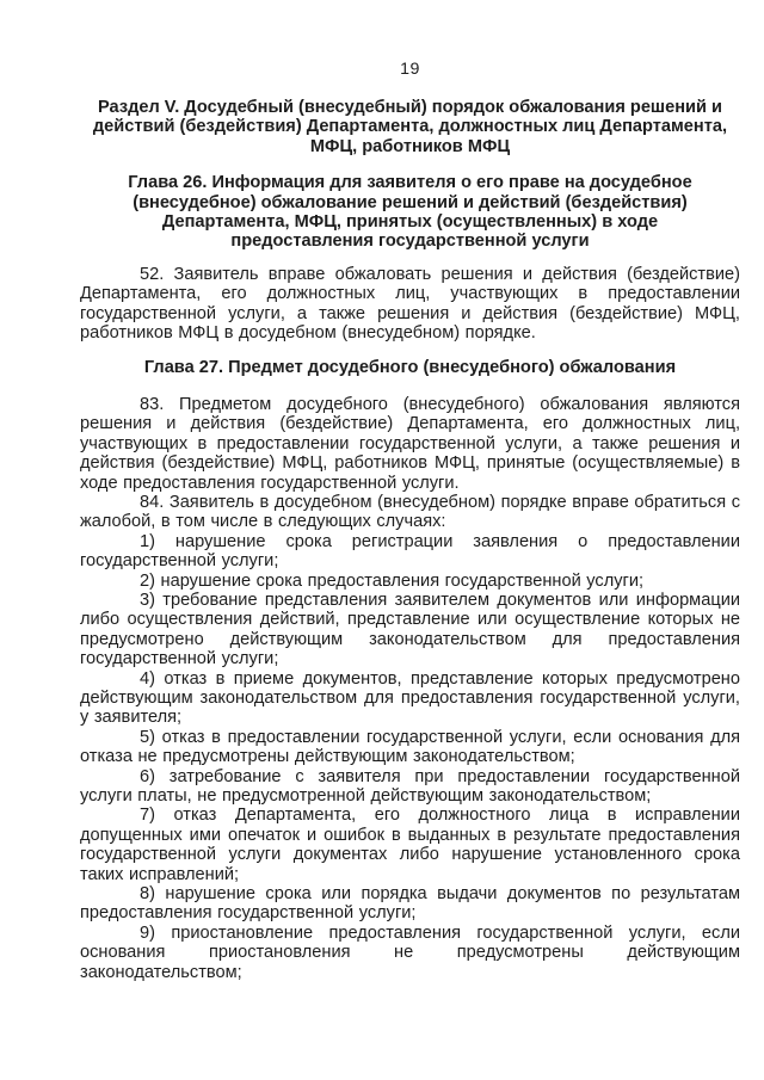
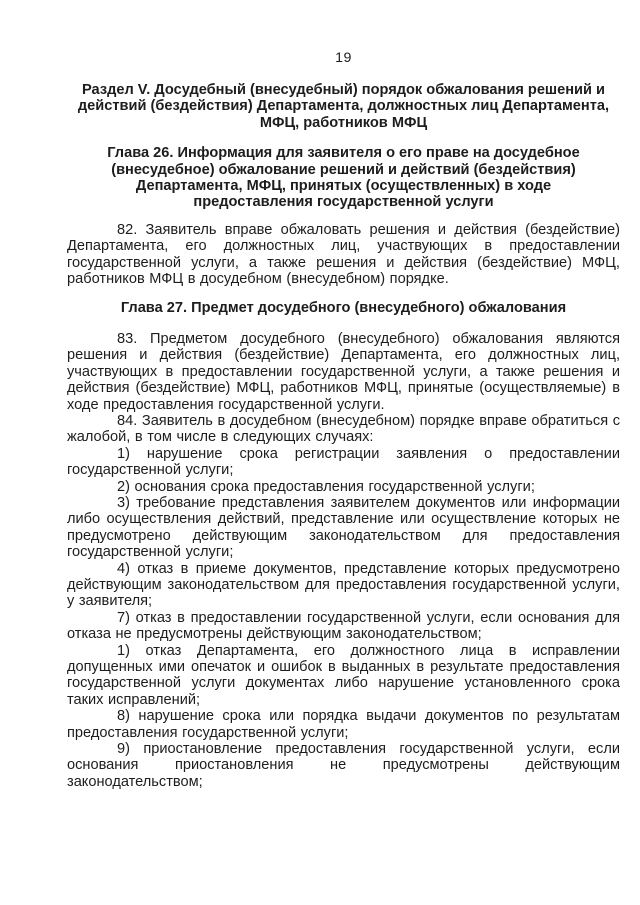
  19
  Раздел V. Досудебный (внесудебный) порядок обжалования решений и действий (бездействия) Департамента, должностных лиц Департамента, МФЦ, работников МФЦ
  Глава 26. Информация для заявителя о его праве на досудебное (внесудебное) обжалование решений и действий (бездействия) Департамента, МФЦ, принятых (осуществленных) в ходе предоставления государственной услуги
- 52. Заявитель вправе обжаловать решения и действия (бездействие) Департамента, его должностных лиц, участвующих в предоставлении государственной услуги, а также решения и действия (бездействие) МФЦ, работников МФЦ в досудебном (внесудебном) порядке.
+ 82. Заявитель вправе обжаловать решения и действия (бездействие) Департамента, его должностных лиц, участвующих в предоставлении государственной услуги, а также решения и действия (бездействие) МФЦ, работников МФЦ в досудебном (внесудебном) порядке.
  Глава 27. Предмет досудебного (внесудебного) обжалования
  83. Предметом досудебного (внесудебного) обжалования являются решения и действия (бездействие) Департамента, его должностных лиц, участвующих в предоставлении государственной услуги, а также решения и действия (бездействие) МФЦ, работников МФЦ, принятые (осуществляемые) в ходе предоставления государственной услуги.
  84. Заявитель в досудебном (внесудебном) порядке вправе обратиться с жалобой, в том числе в следующих случаях:
  1) нарушение срока регистрации заявления о предоставлении государственной услуги;
- 2) нарушение срока предоставления государственной услуги;
+ 2) основания срока предоставления государственной услуги;
  3) требование представления заявителем документов или информации либо осуществления действий, представление или осуществление которых не предусмотрено действующим законодательством для предоставления государственной услуги;
  4) отказ в приеме документов, представление которых предусмотрено действующим законодательством для предоставления государственной услуги, у заявителя;
- 5) отказ в предоставлении государственной услуги, если основания для отказа не предусмотрены действующим законодательством;
+ 7) отказ в предоставлении государственной услуги, если основания для отказа не предусмотрены действующим законодательством;
- 6) затребование с заявителя при предоставлении государственной услуги платы, не предусмотренной действующим законодательством;
- 7) отказ Департамента, его должностного лица в исправлении допущенных ими опечаток и ошибок в выданных в результате предоставления государственной услуги документах либо нарушение установленного срока таких исправлений;
+ 1) отказ Департамента, его должностного лица в исправлении допущенных ими опечаток и ошибок в выданных в результате предоставления государственной услуги документах либо нарушение установленного срока таких исправлений;
  8) нарушение срока или порядка выдачи документов по результатам предоставления государственной услуги;
  9) приостановление предоставления государственной услуги, если основания приостановления не предусмотрены действующим законодательством;
